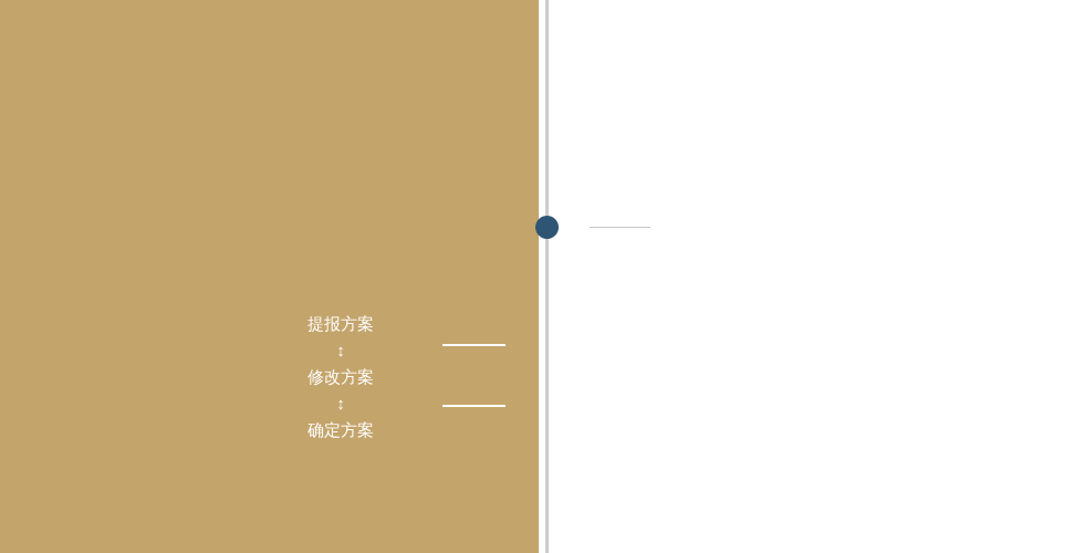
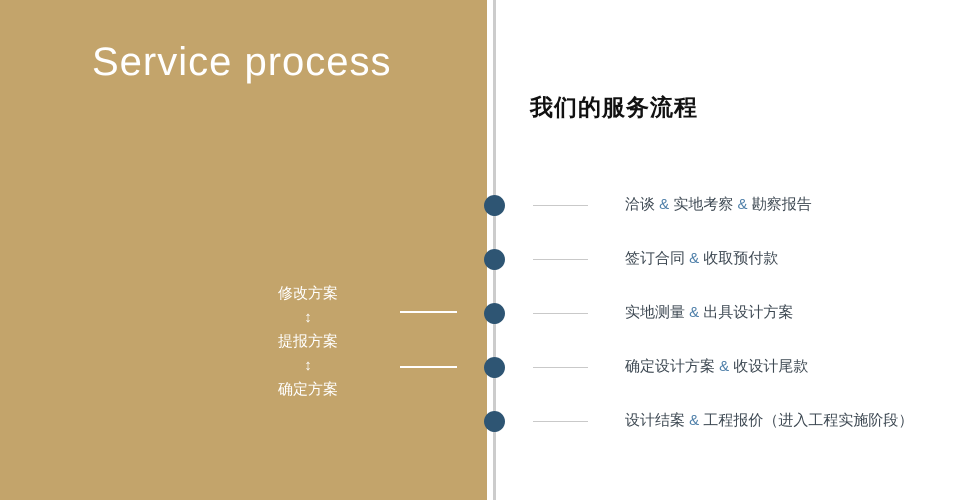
+ Service process
- 提报方案
+ 修改方案
  ↕
- 修改方案
+ 提报方案
  ↕
  确定方案
+ 我们的服务流程
+ 洽谈 & 实地考察 & 勘察报告
+ 签订合同 & 收取预付款
+ 实地测量 & 出具设计方案
+ 确定设计方案 & 收设计尾款
+ 设计结案 & 工程报价（进入工程实施阶段）
